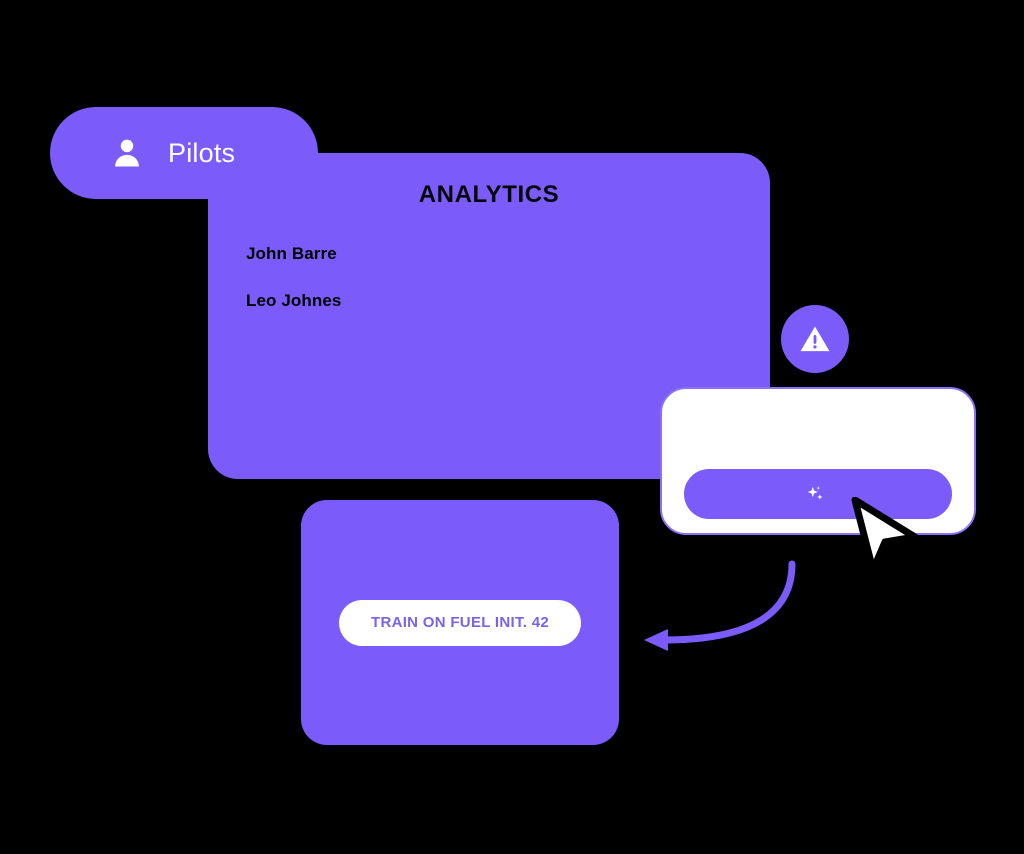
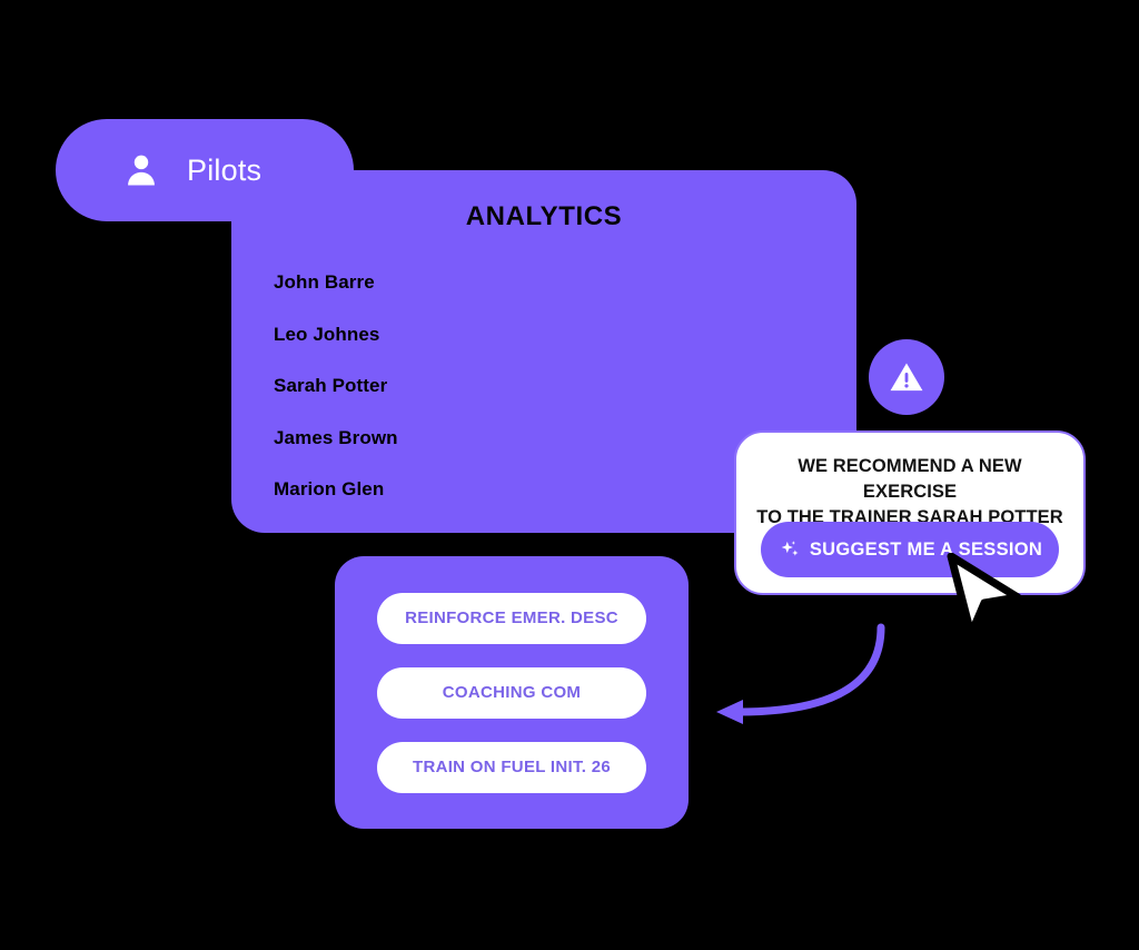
  Pilots
  ANALYTICS
  John Barre
  Leo Johnes
+ Sarah Potter
+ James Brown
+ Marion Glen
+ WE RECOMMEND A NEW EXERCISE
+ TO THE TRAINER SARAH POTTER
+ SUGGEST ME A SESSION
+ REINFORCE EMER. DESC
+ COACHING COM
- TRAIN ON FUEL INIT. 42
+ TRAIN ON FUEL INIT. 26
